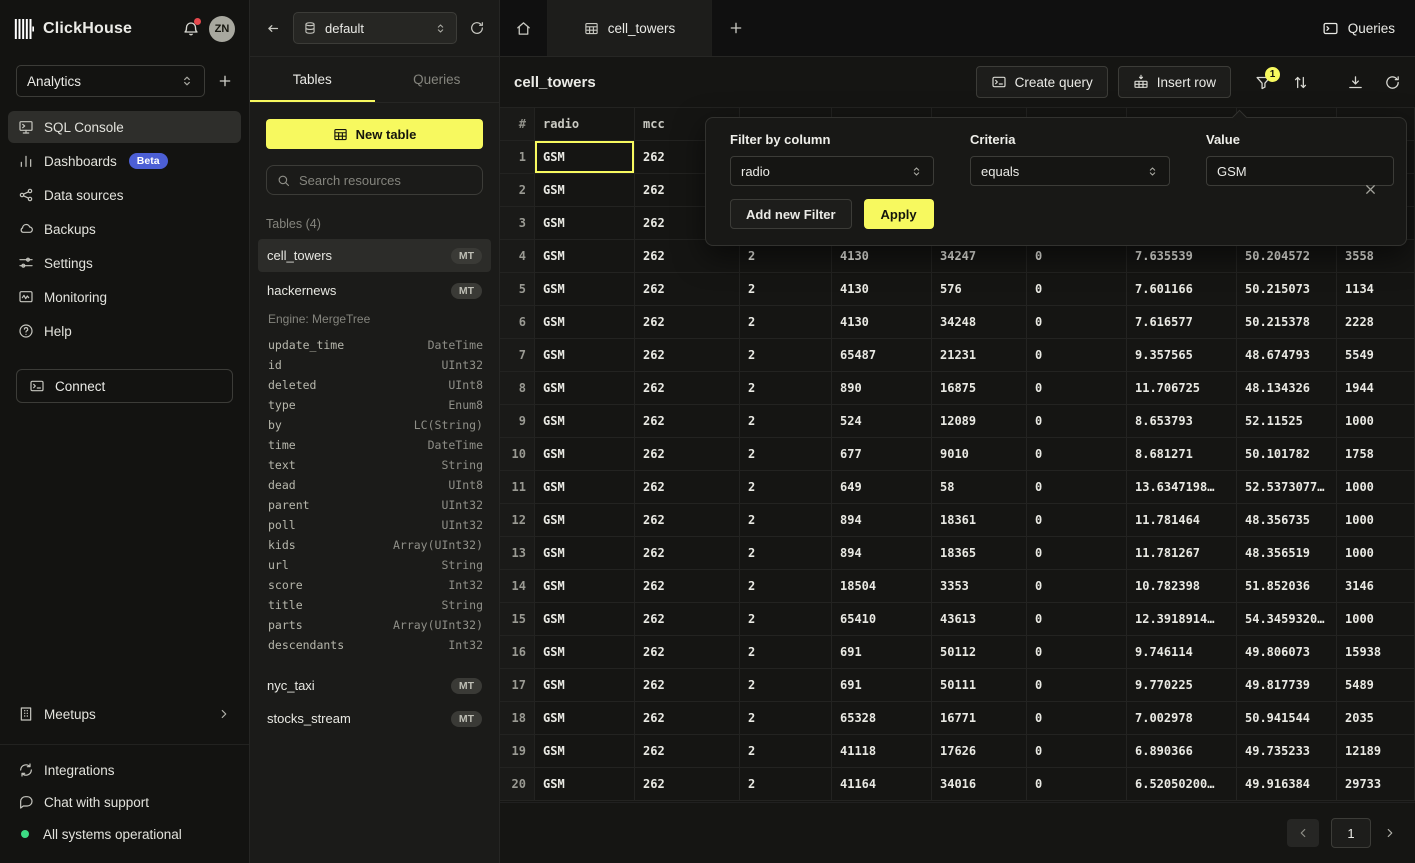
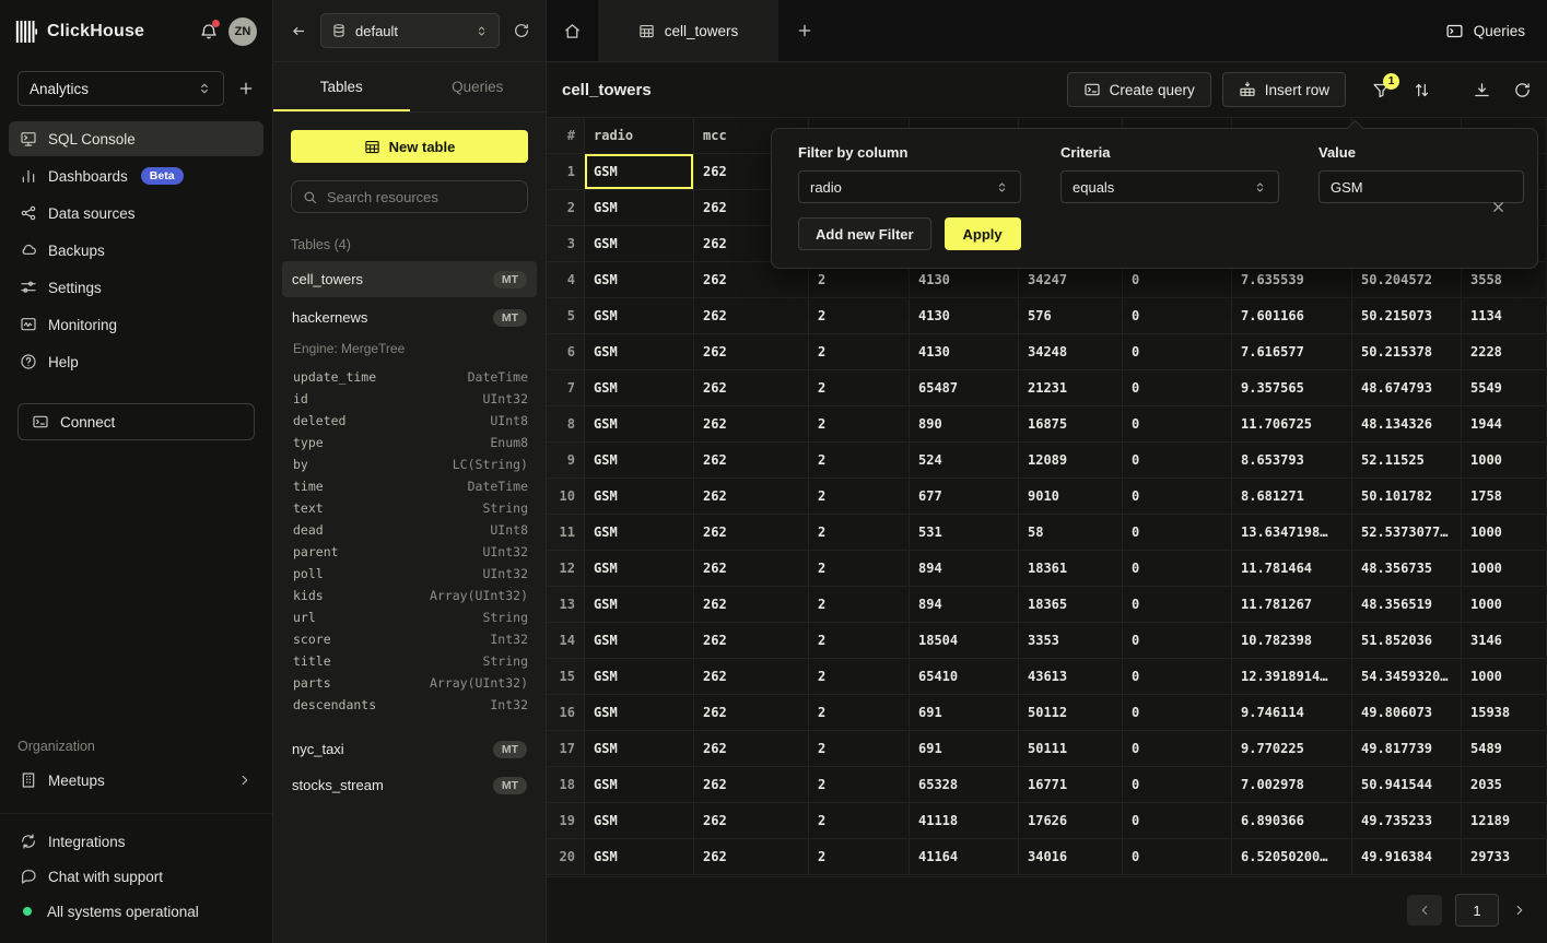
  ClickHouse
  ZN
  Analytics
  SQL Console
  Dashboards
  Beta
  Data sources
  Backups
  Settings
  Monitoring
  Help
  Connect
+ Organization
  Meetups
  Integrations
  Chat with support
  All systems operational
  default
  Tables
  Queries
  New table
  Search resources
  Tables (4)
  cell_towers
  MT
  hackernews
  MT
  Engine: MergeTree
  update_time
  DateTime
  id
  UInt32
  deleted
  UInt8
  type
  Enum8
  by
  LC(String)
  time
  DateTime
  text
  String
  dead
  UInt8
  parent
  UInt32
  poll
  UInt32
  kids
  Array(UInt32)
  url
  String
  score
  Int32
  title
  String
  parts
  Array(UInt32)
  descendants
  Int32
  nyc_taxi
  MT
  stocks_stream
  MT
  cell_towers
  Queries
  cell_towers
  Create query
  Insert row
  1
  #
  radio
  mcc
  1
  GSM
  262
  2
  GSM
  262
  3
  GSM
  262
  4
  GSM
  262
  2
  4130
  34247
  0
  7.635539
  50.204572
  3558
  5
  GSM
  262
  2
  4130
  576
  0
  7.601166
  50.215073
  1134
  6
  GSM
  262
  2
  4130
  34248
  0
  7.616577
  50.215378
  2228
  7
  GSM
  262
  2
  65487
  21231
  0
  9.357565
  48.674793
  5549
  8
  GSM
  262
  2
  890
  16875
  0
  11.706725
  48.134326
  1944
  9
  GSM
  262
  2
  524
  12089
  0
  8.653793
  52.11525
  1000
  10
  GSM
  262
  2
  677
  9010
  0
  8.681271
  50.101782
  1758
  11
  GSM
  262
  2
- 649
+ 531
  58
  0
  13.6347198…
  52.5373077…
  1000
  12
  GSM
  262
  2
  894
  18361
  0
  11.781464
  48.356735
  1000
  13
  GSM
  262
  2
  894
  18365
  0
  11.781267
  48.356519
  1000
  14
  GSM
  262
  2
  18504
  3353
  0
  10.782398
  51.852036
  3146
  15
  GSM
  262
  2
  65410
  43613
  0
  12.3918914…
  54.3459320…
  1000
  16
  GSM
  262
  2
  691
  50112
  0
  9.746114
  49.806073
  15938
  17
  GSM
  262
  2
  691
  50111
  0
  9.770225
  49.817739
  5489
  18
  GSM
  262
  2
  65328
  16771
  0
  7.002978
  50.941544
  2035
  19
  GSM
  262
  2
  41118
  17626
  0
  6.890366
  49.735233
  12189
  20
  GSM
  262
  2
  41164
  34016
  0
  6.52050200…
  49.916384
  29733
  1
  Filter by column
  radio
  Criteria
  equals
  Value
  GSM
  Add new Filter
  Apply
